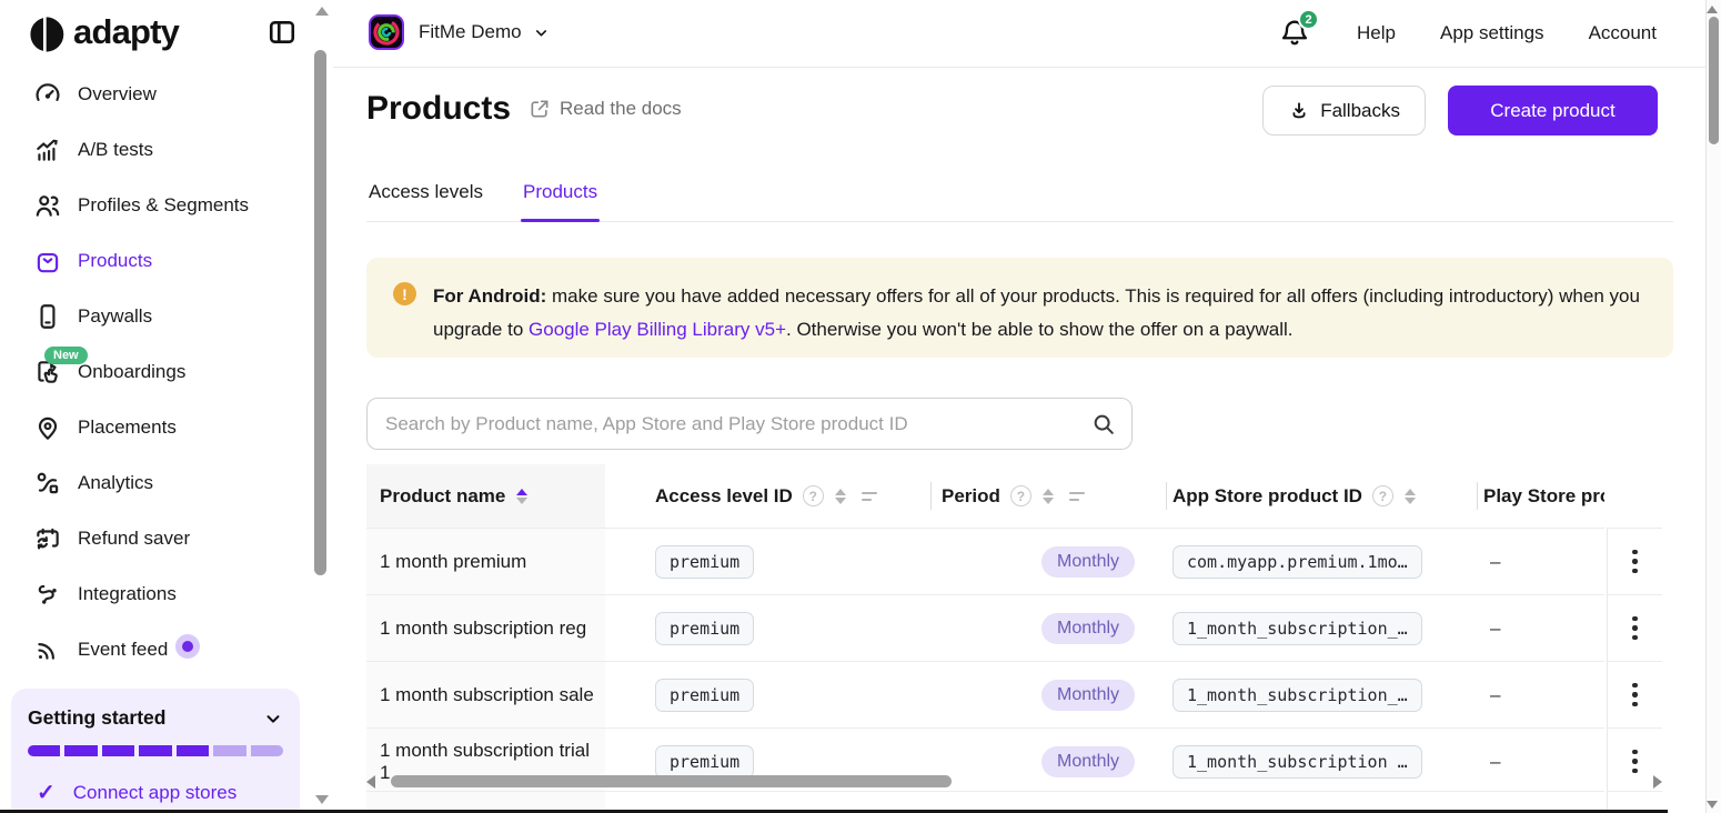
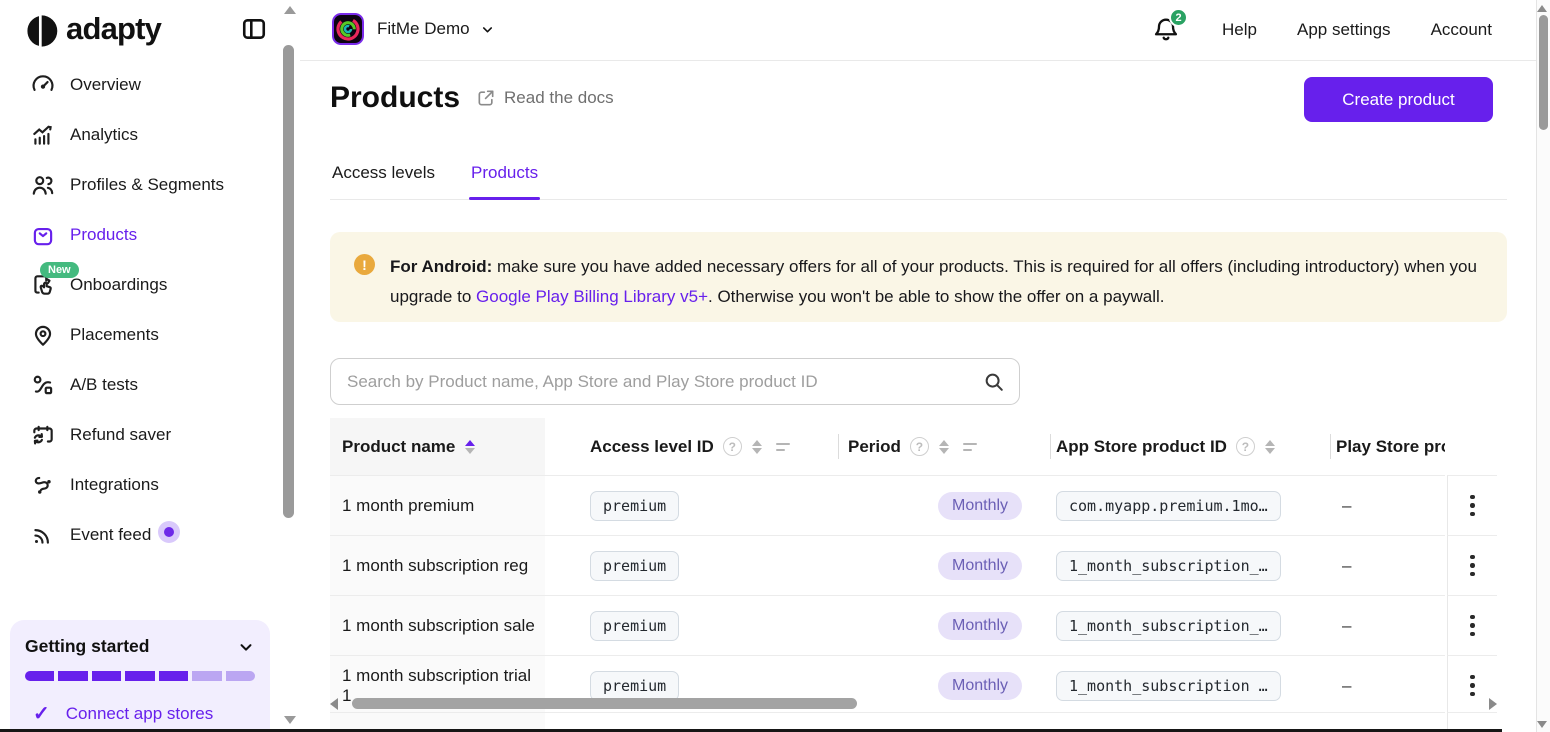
  adapty
  Overview
- A/B tests
+ Analytics
  Profiles & Segments
  Products
- Paywalls
  New
  Onboardings
  Placements
- Analytics
+ A/B tests
  Refund saver
  Integrations
  Event feed
  Getting started
  ✓
  Connect app stores
  FitMe Demo
  2
  Help
  App settings
  Account
  Products
  Read the docs
- Fallbacks
  Create product
  Access levels
  Products
  !
  For Android: make sure you have added necessary offers for all of your products. This is required for all offers (including introductory) when you upgrade to Google Play Billing Library v5+. Otherwise you won't be able to show the offer on a paywall.
  Search by Product name, App Store and Play Store product ID
  Product name
  Access level ID
  ?
  Period
  ?
  App Store product ID
  ?
  1 month premium
  premium
  Monthly
  com.myapp.premium.1mo…
  –
  1 month subscription reg
  premium
  Monthly
  1_month_subscription_…
  –
  1 month subscription sale
  premium
  Monthly
  1_month_subscription_…
  –
  1 month subscription trial 1
  premium
  Monthly
  1_month_subscription …
  –
